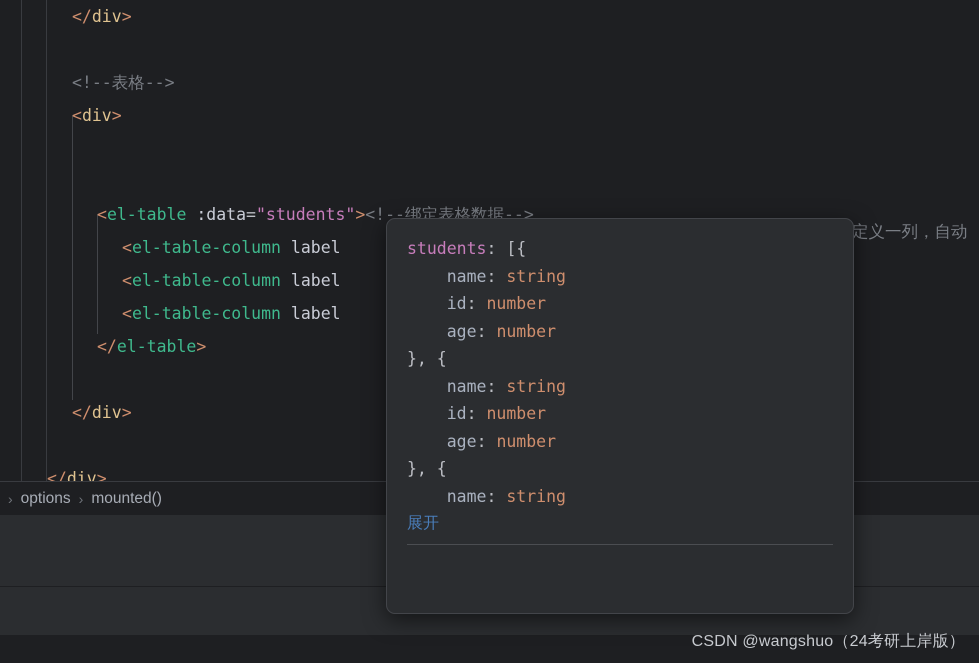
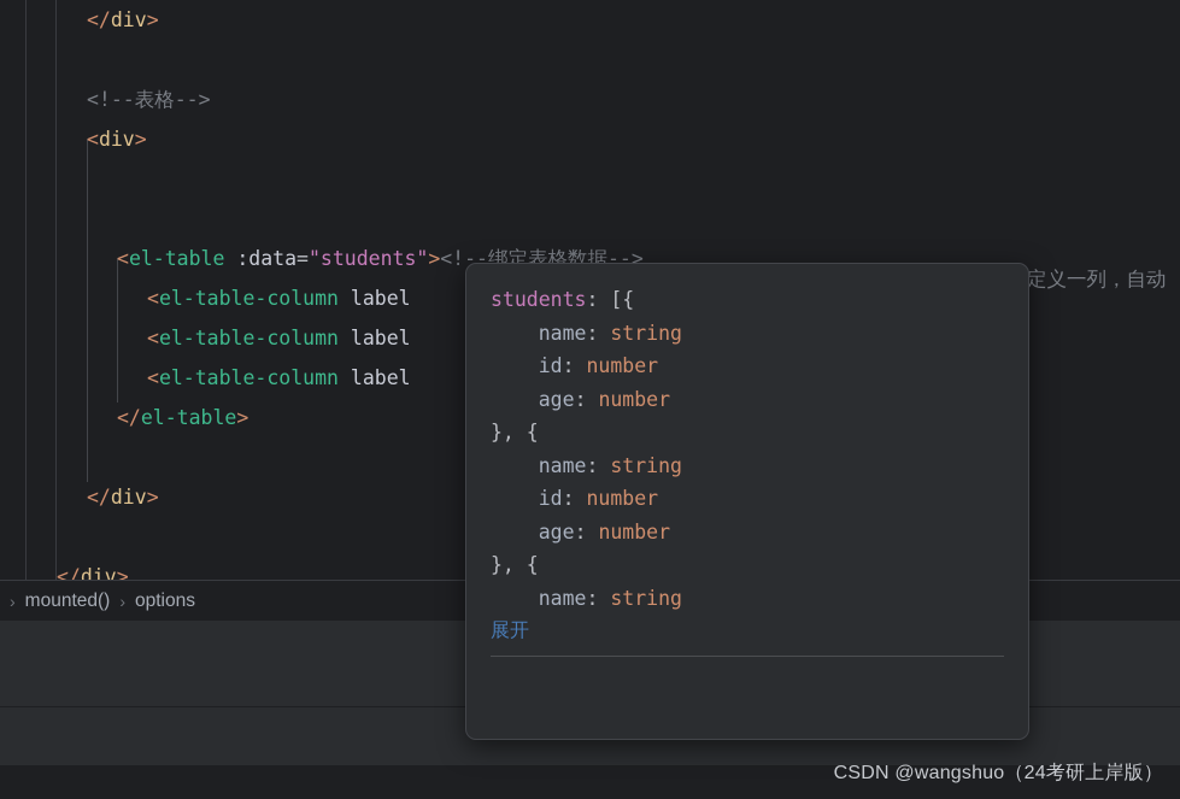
  </div>
  <!--表格-->
  <div>
  <el-table :data="students"><!--绑定表格数据-->
  <el-table-column label
  <el-table-column label
  <el-table-column label
  </el-table>
  </div>
  </div>
  定义一列，自动
  ›
- options
+ mounted()
  ›
- mounted()
+ options
  CSDN @wangshuo（24考研上岸版）
  students: [{
  name: string
  id: number
  age: number
  }, {
  name: string
  id: number
  age: number
  }, {
  name: string
  展开
